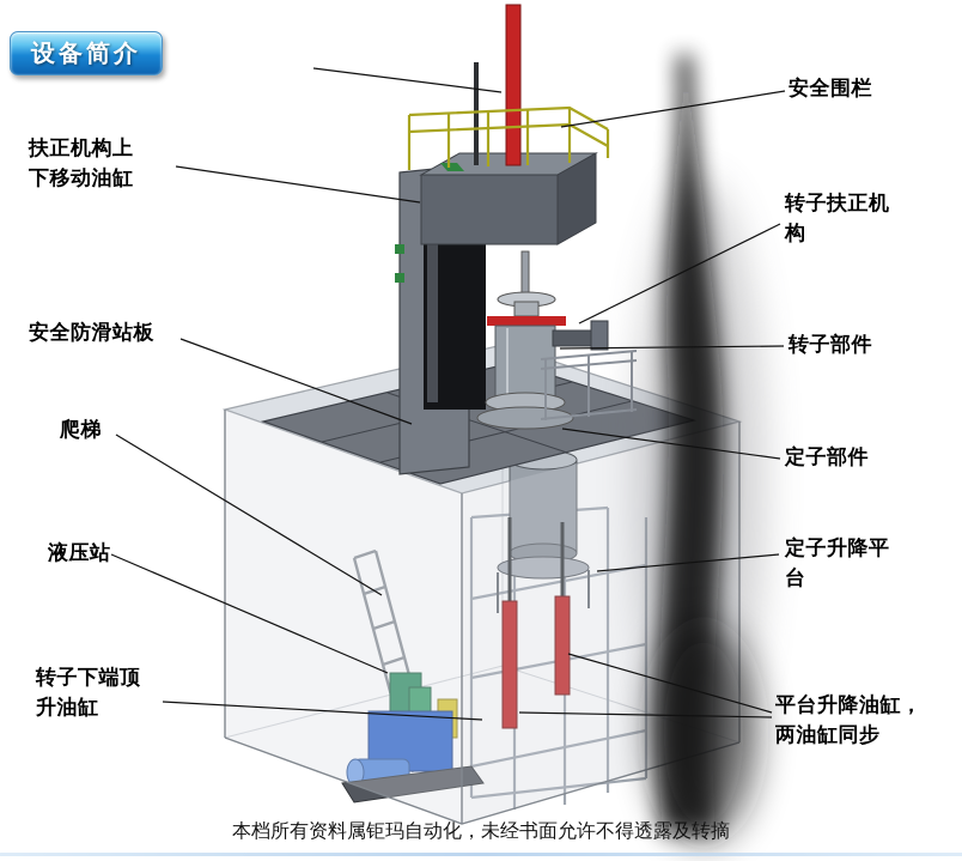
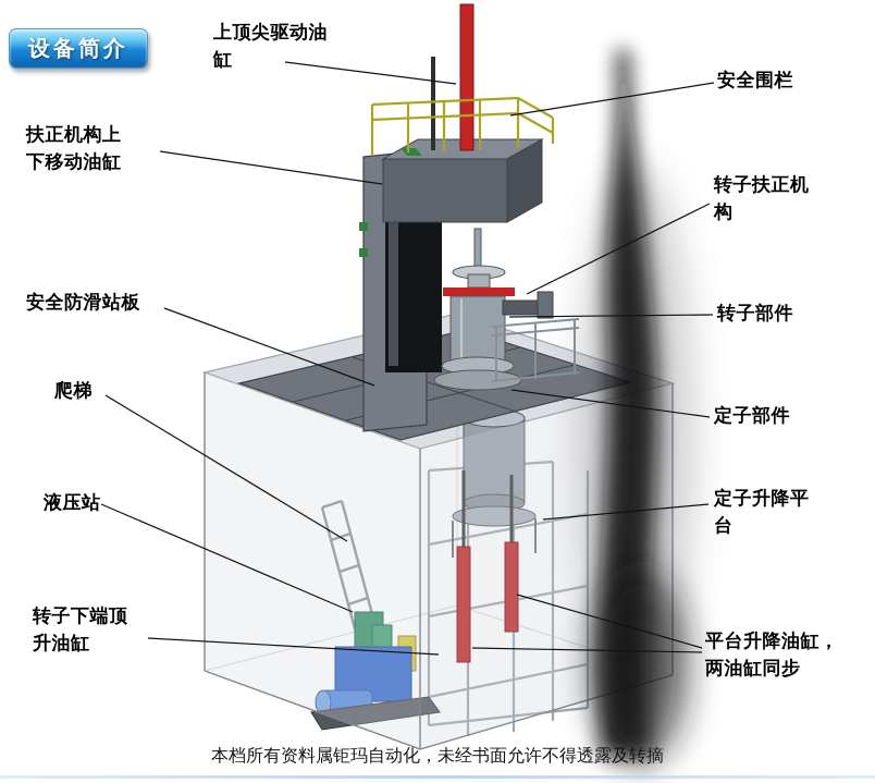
  设备简介
+ 上顶尖驱动油
+ 缸
  安全围栏
  扶正机构上
  下移动油缸
  转子扶正机
  构
  安全防滑站板
  转子部件
  爬梯
  定子部件
  液压站
  定子升降平
  台
  转子下端顶
  升油缸
  平台升降油缸，
  两油缸同步
  本档所有资料属钜玛自动化，未经书面允许不得透露及转摘
